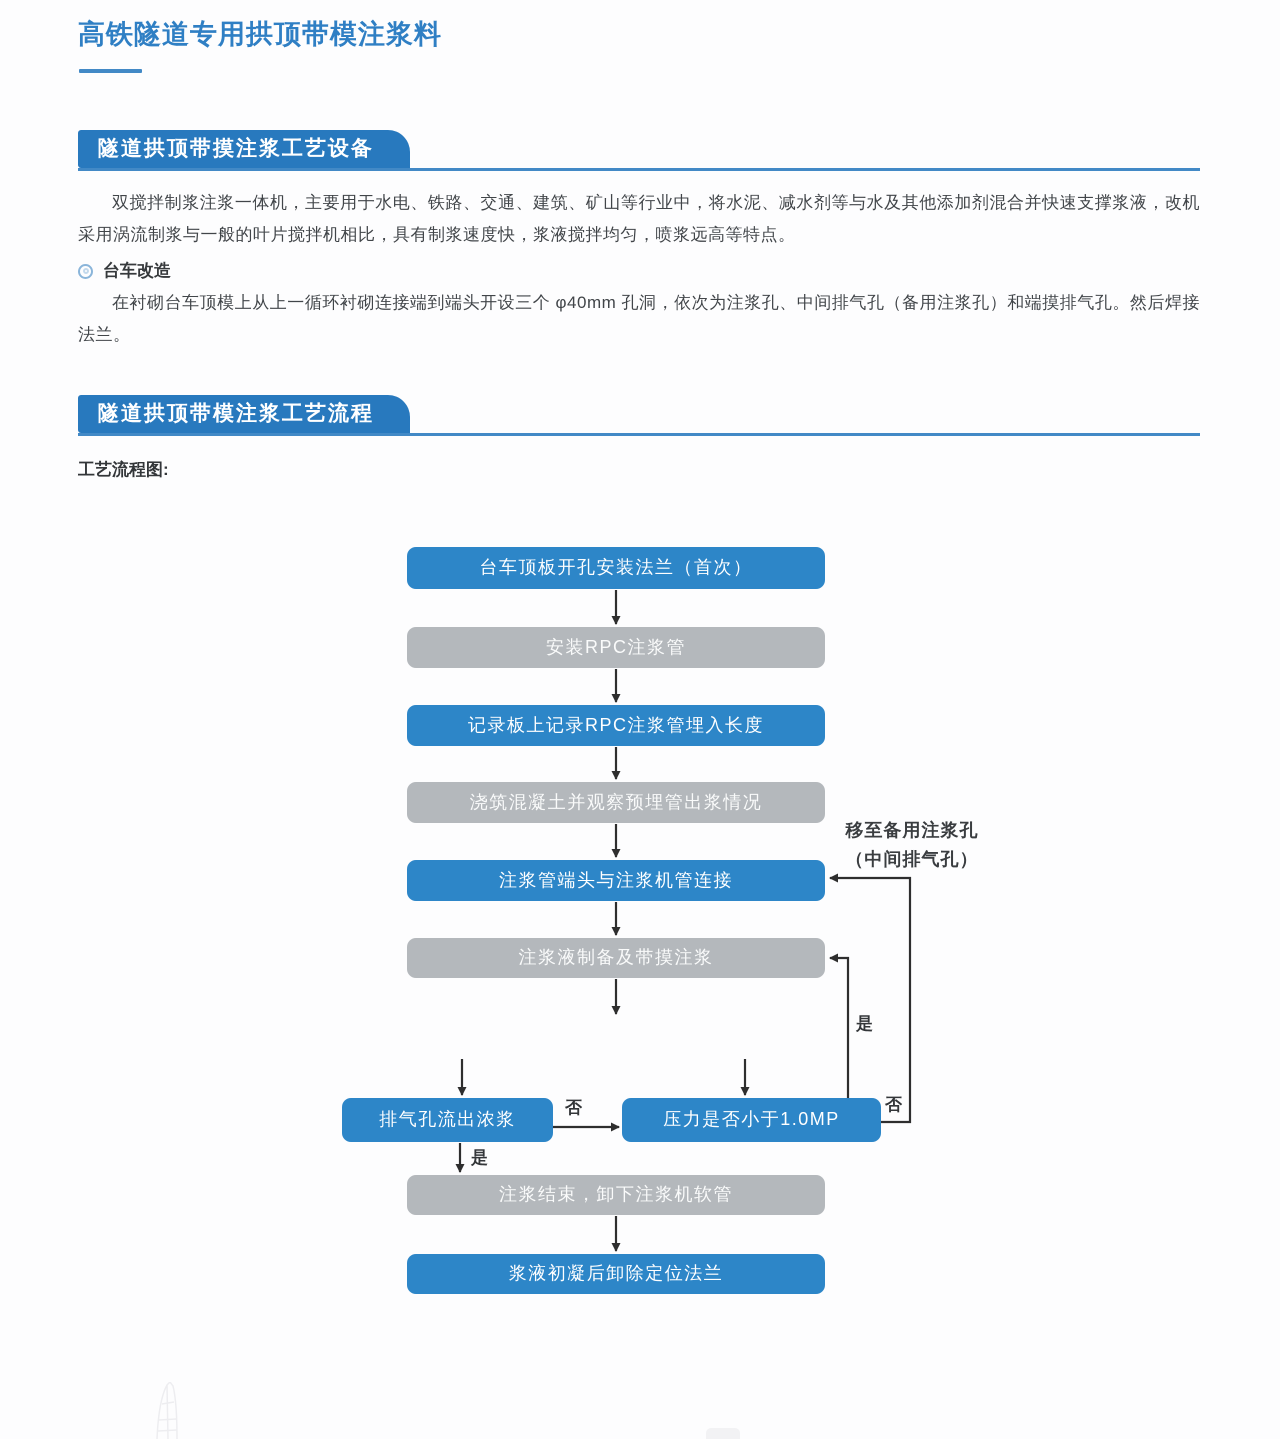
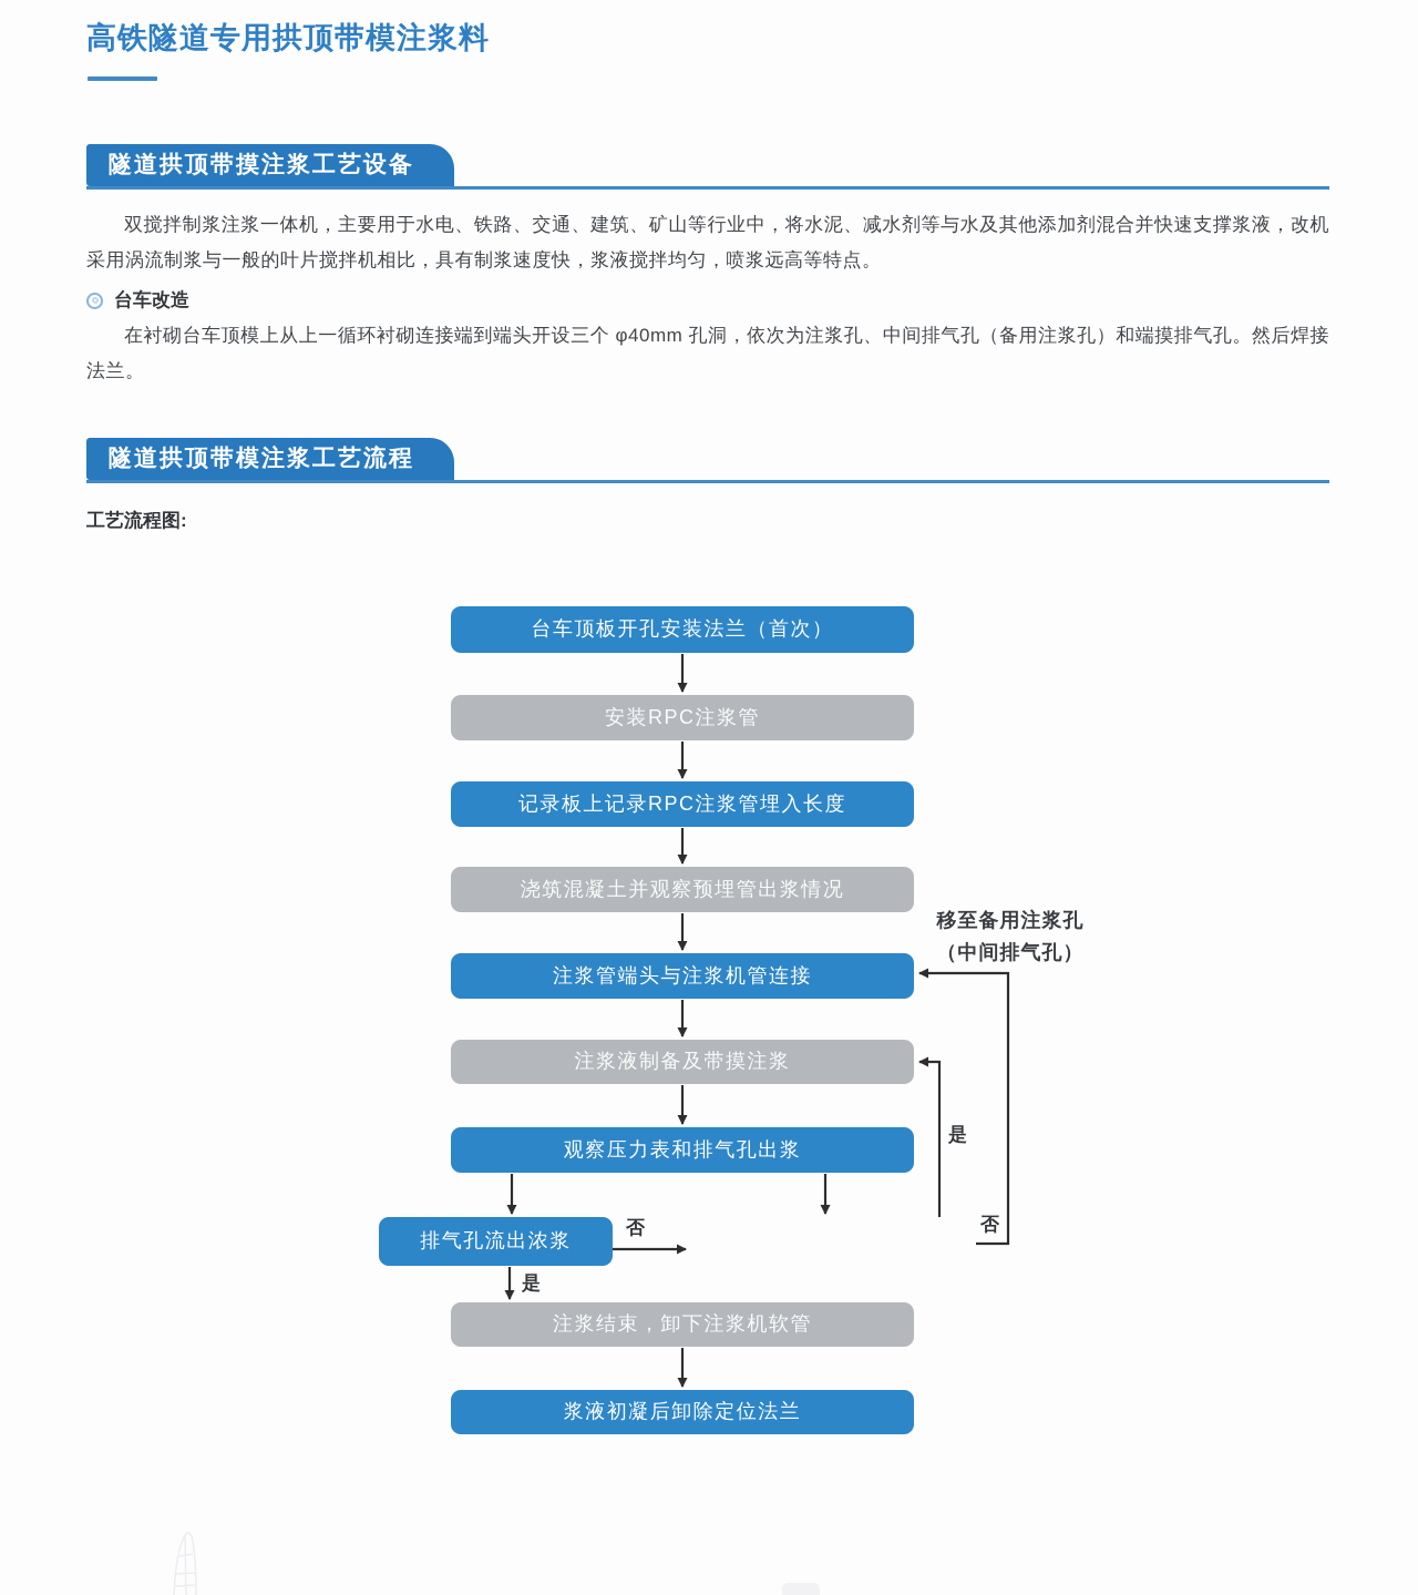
  高铁隧道专用拱顶带模注浆料
  隧道拱顶带摸注浆工艺设备
  双搅拌制浆注浆一体机，主要用于水电、铁路、交通、建筑、矿山等行业中，将水泥、减水剂等与水及其他添加剂混合并快速支撑浆液，改机采用涡流制浆与一般的叶片搅拌机相比，具有制浆速度快，浆液搅拌均匀，喷浆远高等特点。
  台车改造
  在衬砌台车顶模上从上一循环衬砌连接端到端头开设三个 φ40mm 孔洞，依次为注浆孔、中间排气孔（备用注浆孔）和端摸排气孔。然后焊接法兰。
  隧道拱顶带模注浆工艺流程
  工艺流程图:
  台车顶板开孔安装法兰（首次）
  安装RPC注浆管
  记录板上记录RPC注浆管埋入长度
  浇筑混凝土并观察预埋管出浆情况
  注浆管端头与注浆机管连接
  注浆液制备及带摸注浆
+ 观察压力表和排气孔出浆
  排气孔流出浓浆
- 压力是否小于1.0MP
  注浆结束，卸下注浆机软管
  浆液初凝后卸除定位法兰
  否
  是
  是
  否
  移至备用注浆孔
  （中间排气孔）
